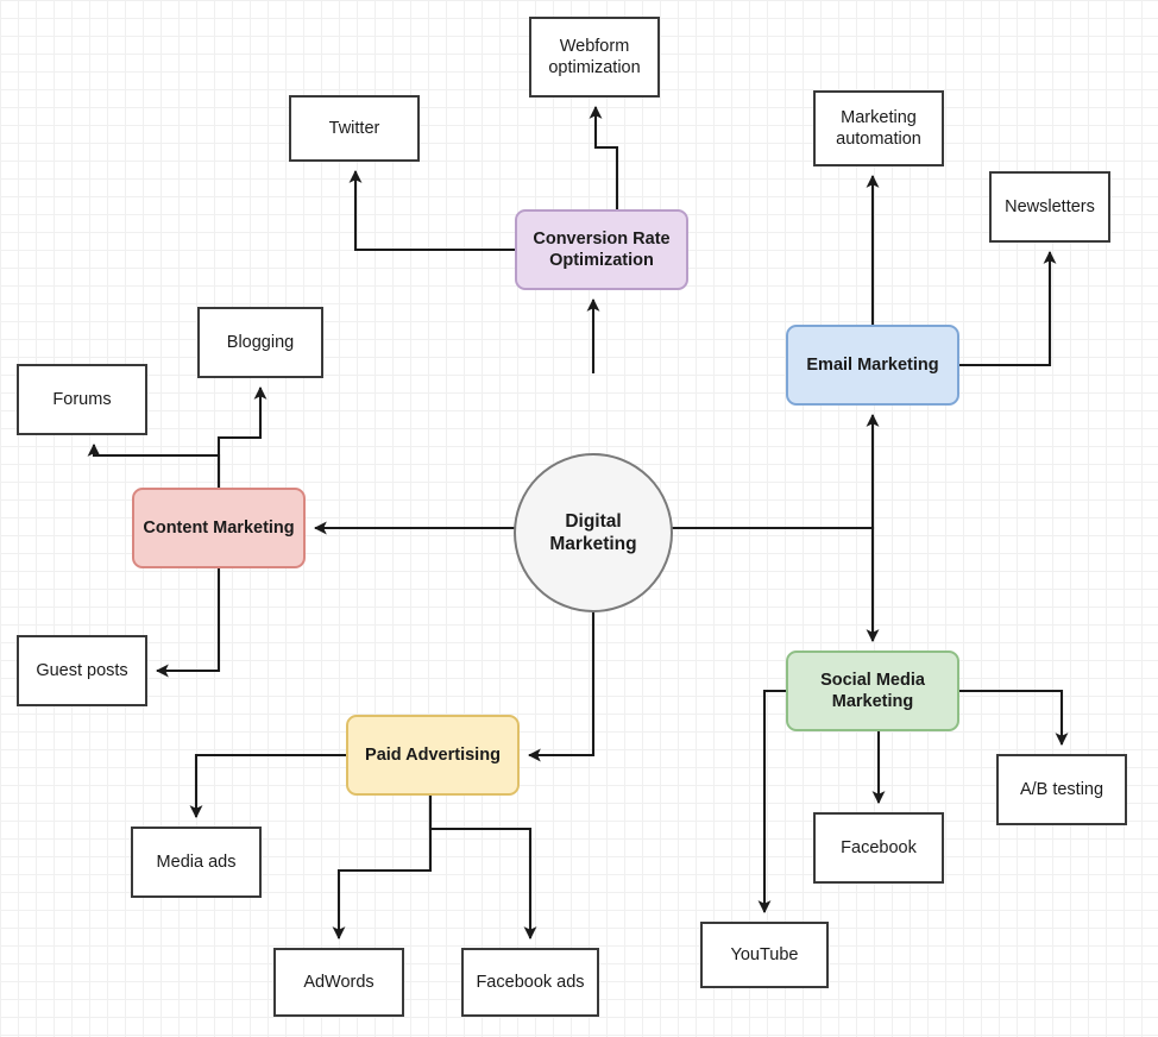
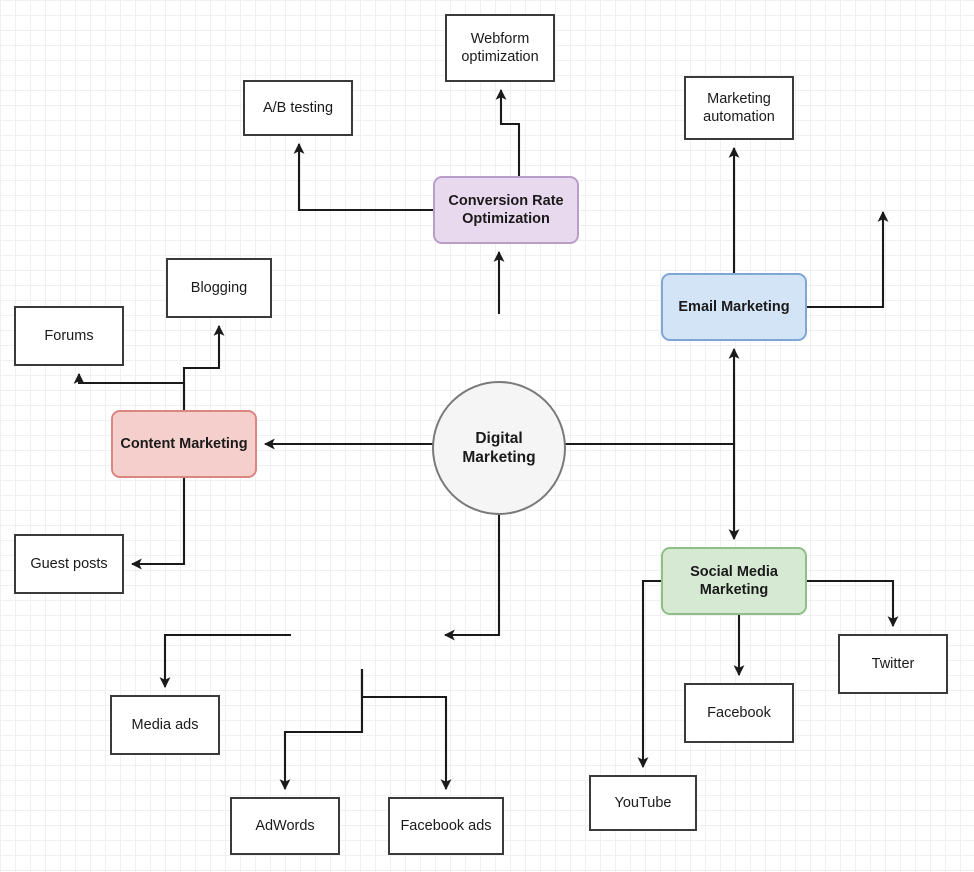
  Digital
  Marketing
  Conversion Rate
  Optimization
  Content Marketing
  Email Marketing
  Social Media
  Marketing
- Paid Advertising
  Webform
  optimization
- Twitter
+ A/B testing
  Marketing
  automation
- Newsletters
  Blogging
  Forums
  Guest posts
  Media ads
  AdWords
  Facebook ads
  YouTube
  Facebook
- A/B testing
+ Twitter
